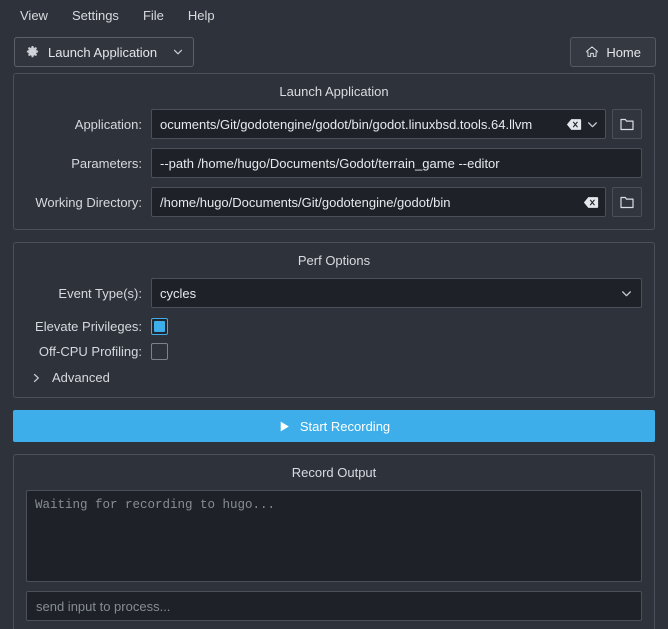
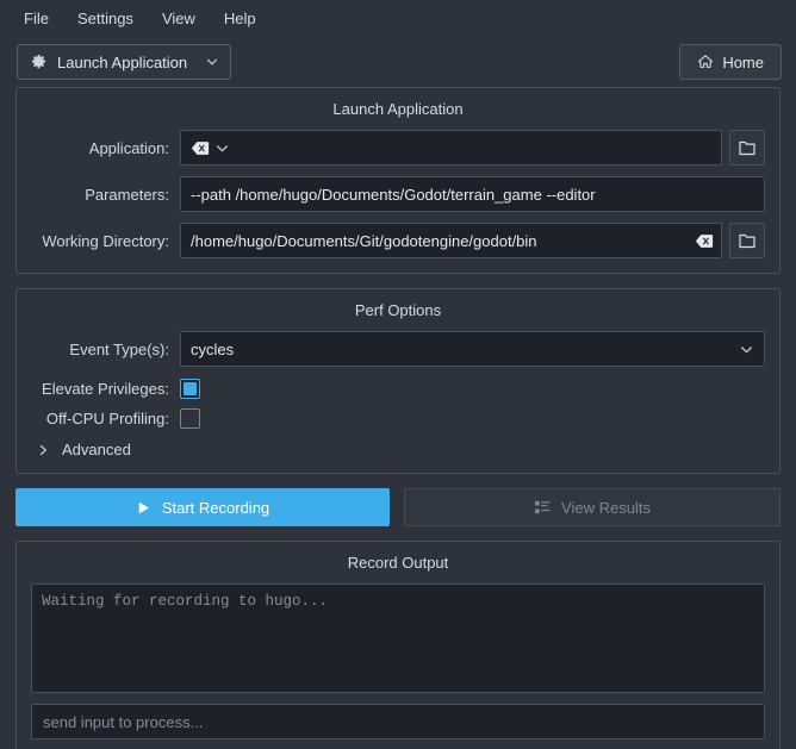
- View
+ File
  Settings
- File
+ View
  Help
  Launch Application
  Home
  Launch Application
  Application:
- ocuments/Git/godotengine/godot/bin/godot.linuxbsd.tools.64.llvm
  Parameters:
  --path /home/hugo/Documents/Godot/terrain_game --editor
  Working Directory:
  /home/hugo/Documents/Git/godotengine/godot/bin
  Perf Options
  Event Type(s):
  cycles
  Elevate Privileges:
  Off-CPU Profiling:
  Advanced
  Start Recording
+ View Results
  Record Output
  Waiting for recording to hugo...
  send input to process...
